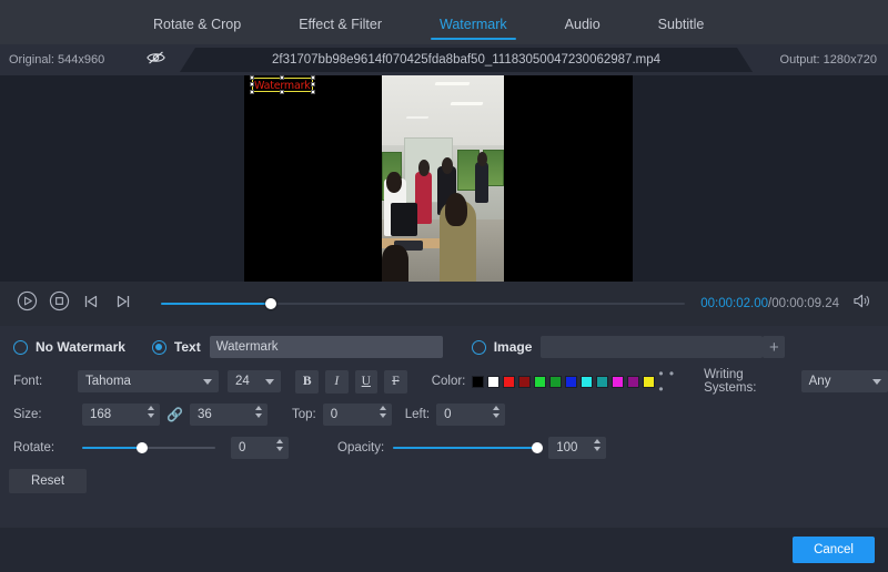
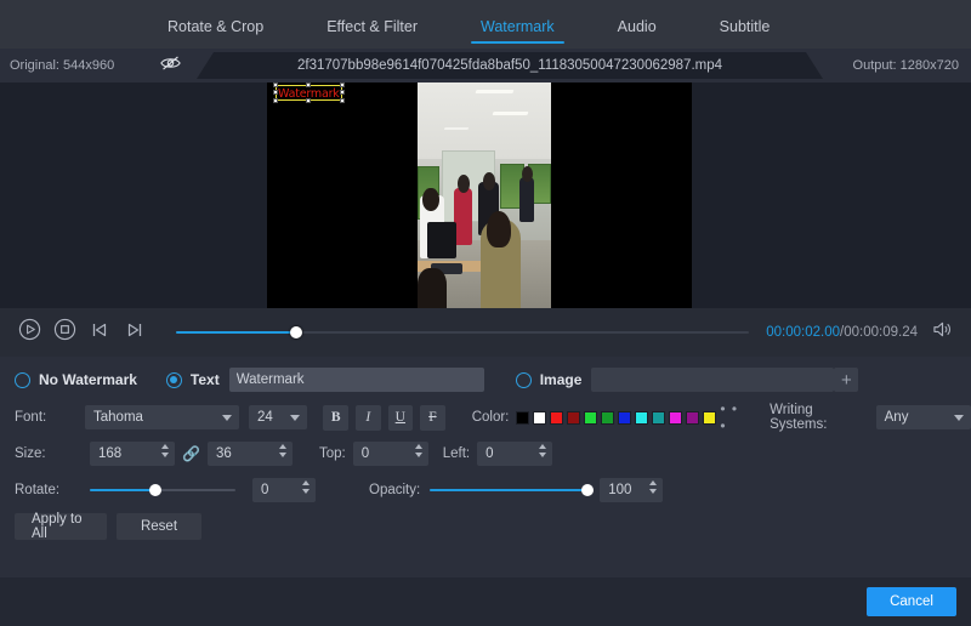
  Rotate & Crop
  Effect & Filter
  Watermark
  Audio
  Subtitle
  Original: 544x960
  2f31707bb98e9614f070425fda8baf50_11183050047230062987.mp4
  Output: 1280x720
  Watermark
  00:00:02.00/00:00:09.24
  No Watermark
  Text
  Watermark
  Image
  +
  Font:
  Tahoma
  24
  B
  I
  U
  F
  Color:
  • • •
  Writing Systems:
  Any
  Size:
  168
  🔗
  36
  Top:
  0
  Left:
  0
  Rotate:
  0
  Opacity:
  100
+ Apply to All
  Reset
  Cancel
